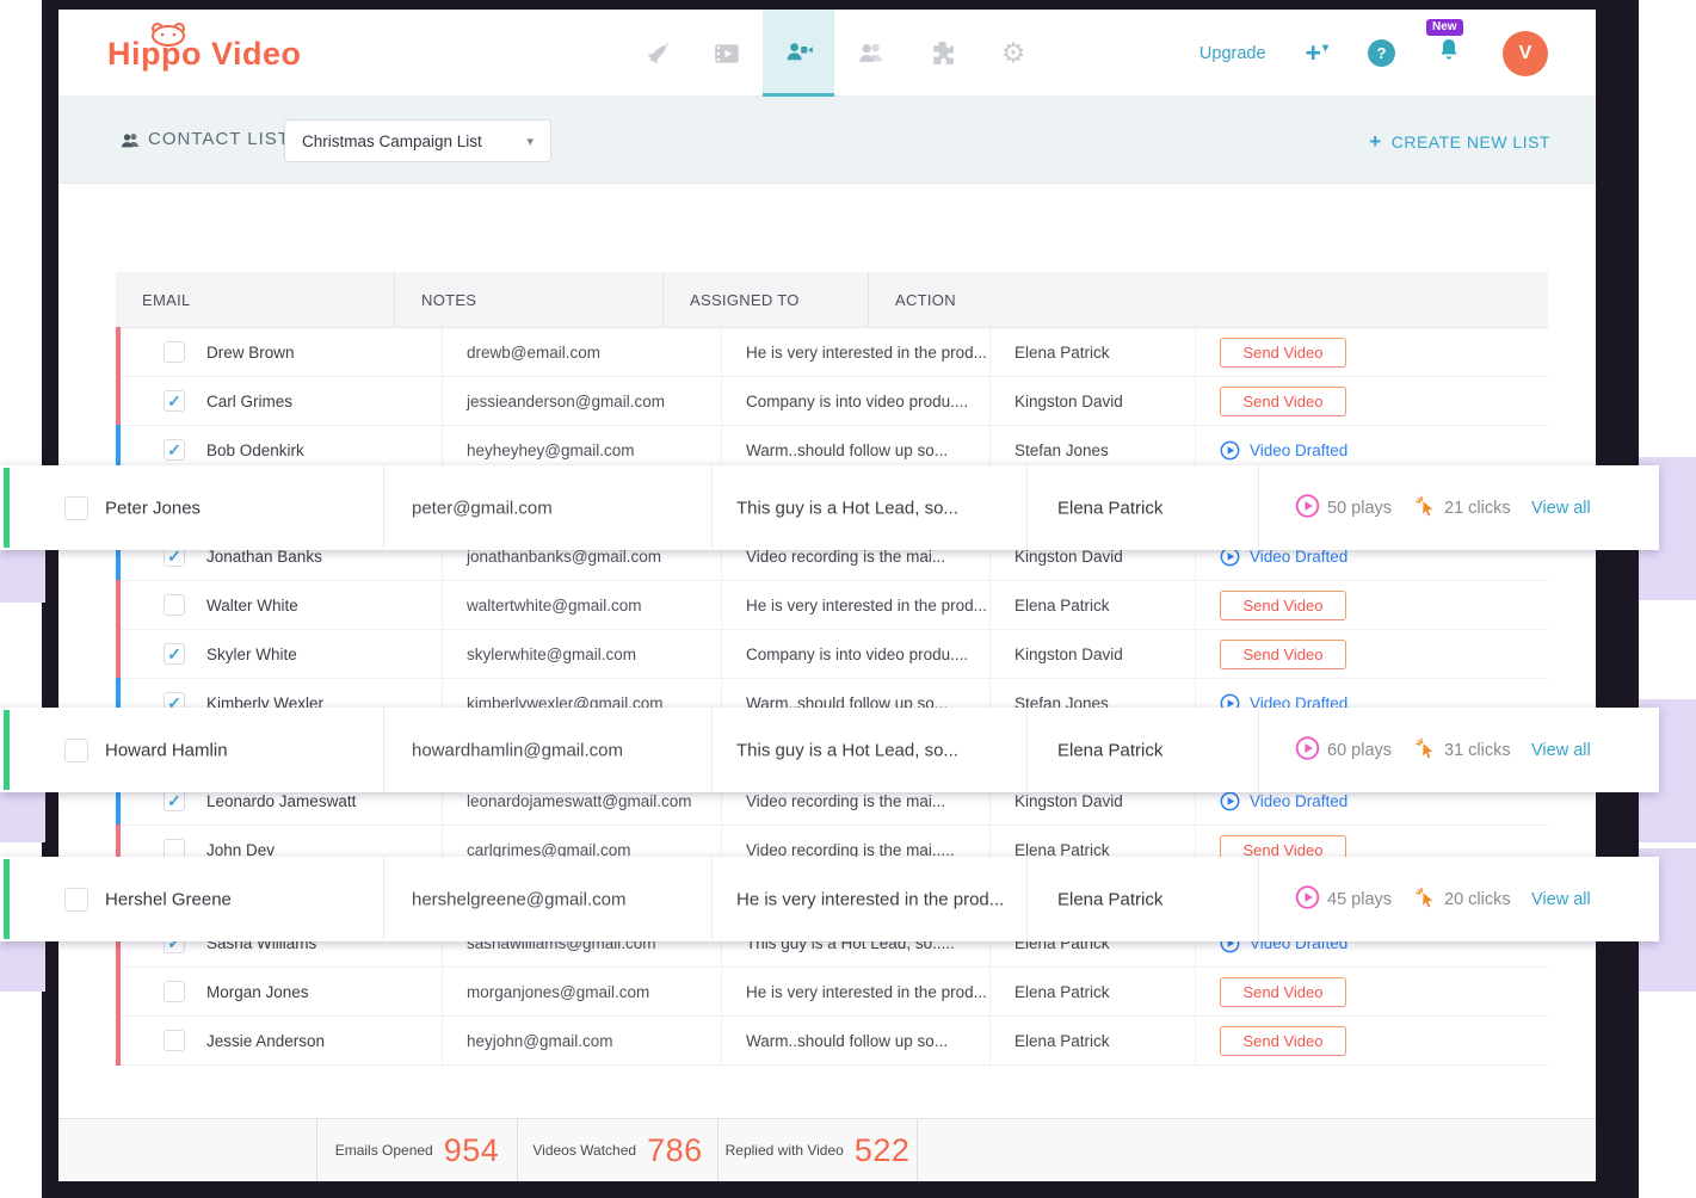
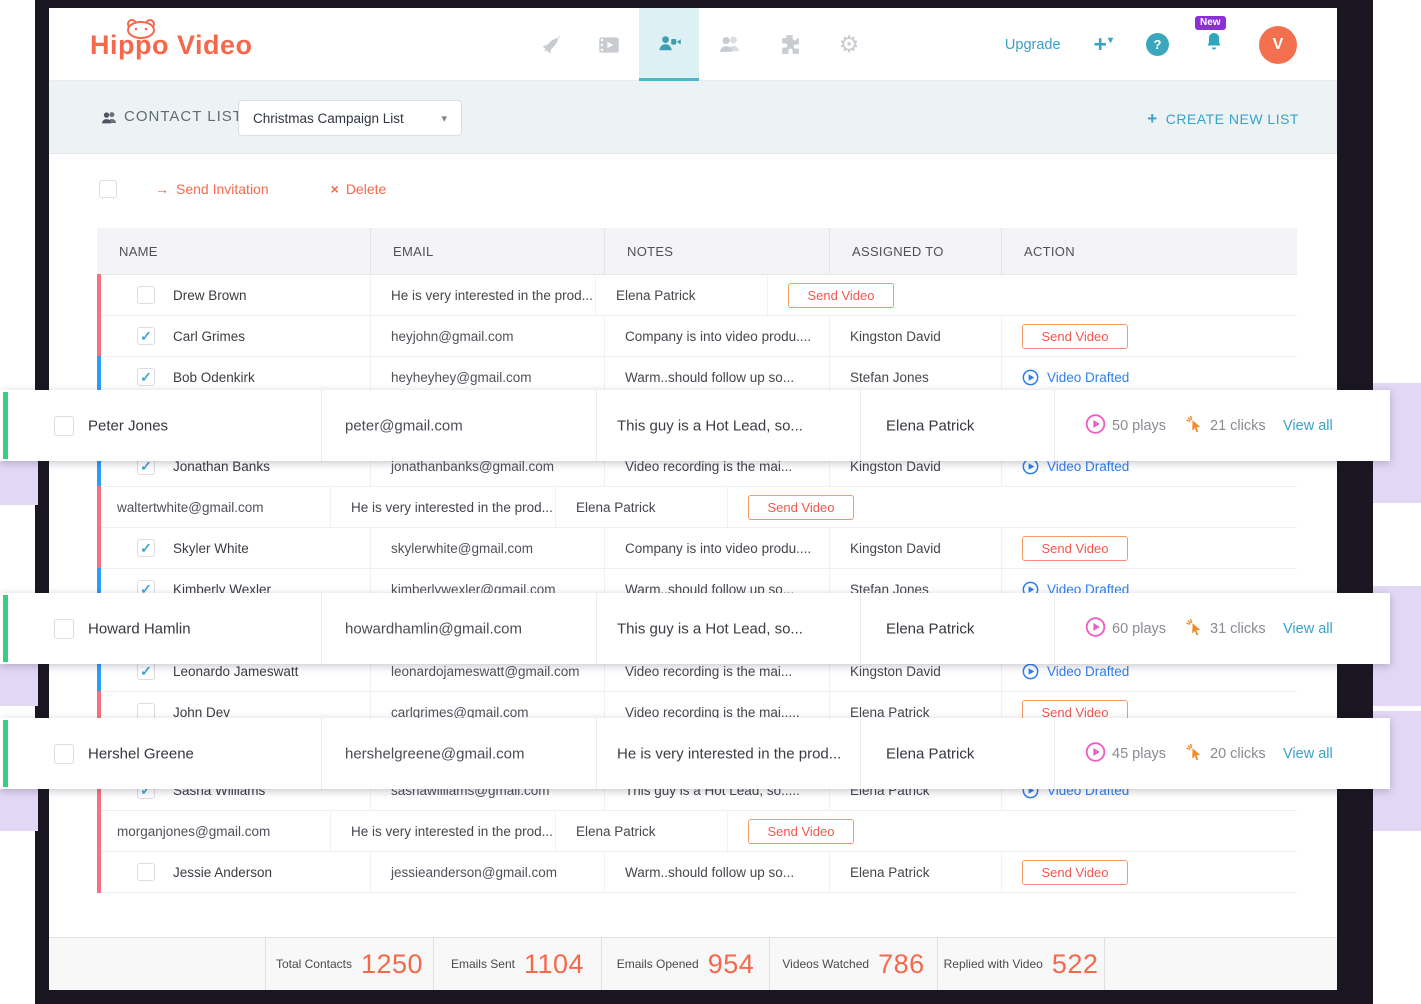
  Hippo Video
  ⚙
  Upgrade
  +
  ▾
  ?
  New
  V
  CONTACT LIS
  Christmas Campaign List
  ▾
  +
  CREATE NEW LIST
+ →
+ Send Invitation
+ ×
+ Delete
+ NAME
  EMAIL
  NOTES
  ASSIGNED TO
  ACTION
  Drew Brown
- drewb@email.com
  He is very interested in the prod...
  Elena Patrick
  Send Video
  ✓
  Carl Grimes
- jessieanderson@gmail.com
+ heyjohn@gmail.com
  Company is into video produ....
  Kingston David
  Send Video
  ✓
  Bob Odenkirk
  heyheyhey@gmail.com
  Warm..should follow up so...
  Stefan Jones
  Video Drafted
  ✓
  Jonathan Banks
  jonathanbanks@gmail.com
  Video recording is the mai...
  Kingston David
  Video Drafted
- Walter White
  waltertwhite@gmail.com
  He is very interested in the prod...
  Elena Patrick
  Send Video
  ✓
  Skyler White
  skylerwhite@gmail.com
  Company is into video produ....
  Kingston David
  Send Video
  ✓
  Kimberly Wexler
  kimberlywexler@gmail.com
  Warm..should follow up so...
  Stefan Jones
  Video Drafted
  ✓
  Leonardo Jameswatt
  leonardojameswatt@gmail.com
  Video recording is the mai...
  Kingston David
  Video Drafted
  John Dev
  carlgrimes@gmail.com
  Video recording is the mai.....
  Elena Patrick
  Send Video
  ✓
  Sasha Williams
  sashawilliams@gmail.com
  This guy is a Hot Lead, so.....
  Elena Patrick
  Video Drafted
- Morgan Jones
  morganjones@gmail.com
  He is very interested in the prod...
  Elena Patrick
  Send Video
  Jessie Anderson
- heyjohn@gmail.com
+ jessieanderson@gmail.com
  Warm..should follow up so...
  Elena Patrick
  Send Video
+ Total Contacts
+ 1250
+ Emails Sent
+ 1104
  Emails Opened
  954
  Videos Watched
  786
  Replied with Video
  522
  Peter Jones
  peter@gmail.com
  This guy is a Hot Lead, so...
  Elena Patrick
  50 plays
  21 clicks
  View all
  Howard Hamlin
  howardhamlin@gmail.com
  This guy is a Hot Lead, so...
  Elena Patrick
  60 plays
  31 clicks
  View all
  Hershel Greene
  hershelgreene@gmail.com
  He is very interested in the prod...
  Elena Patrick
  45 plays
  20 clicks
  View all
